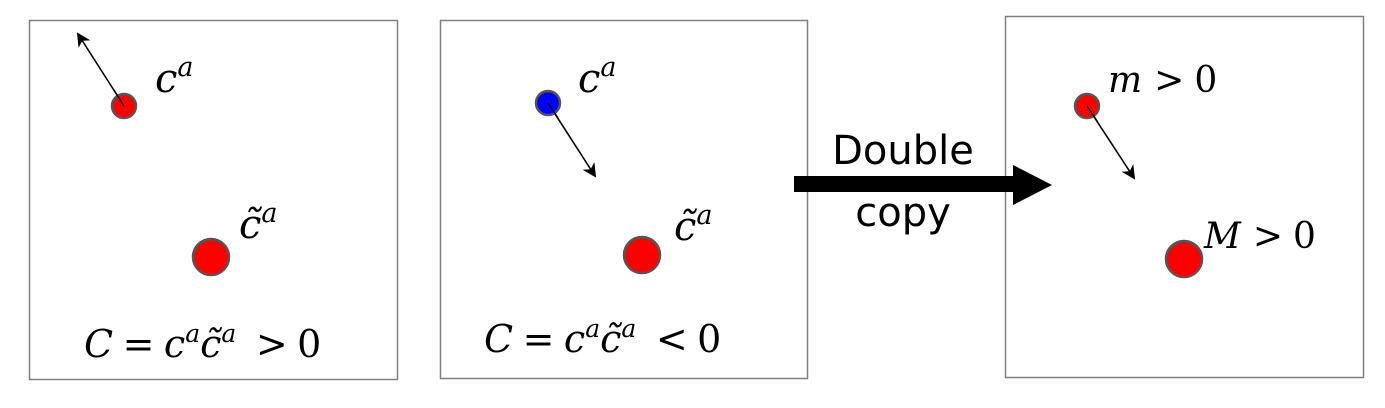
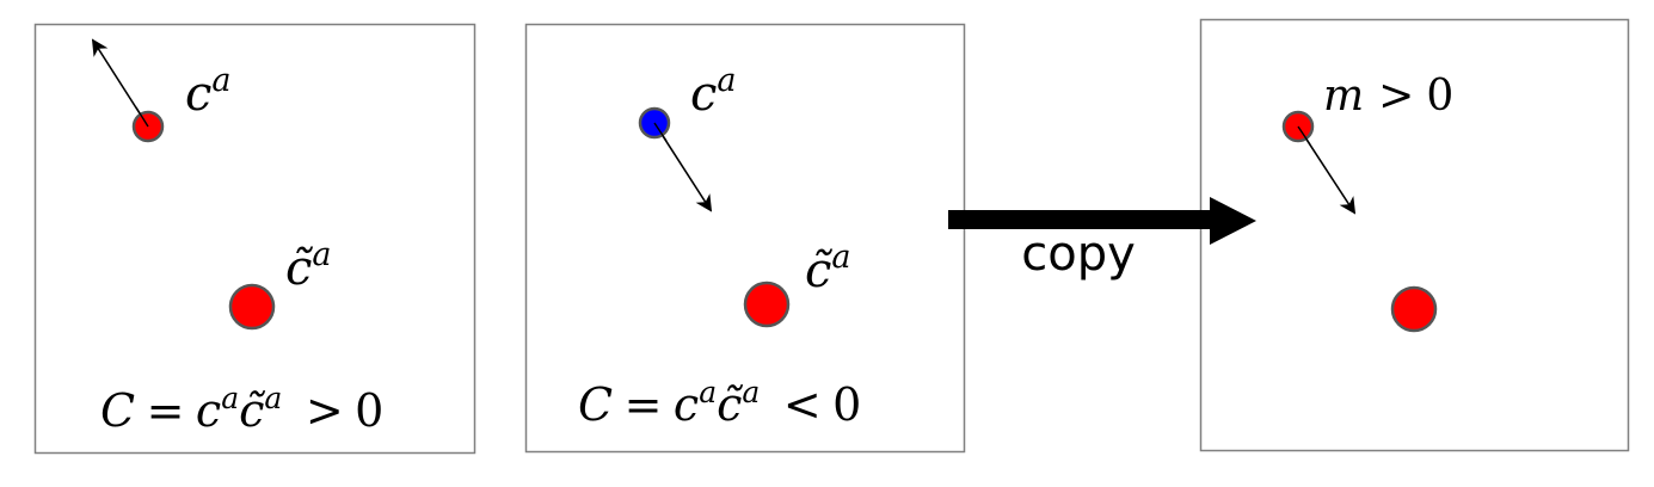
  ca
  c̃a
  C = cac̃a > 0
  ca
  c̃a
  C = cac̃a < 0
  m > 0
- M > 0
- Double
  copy
